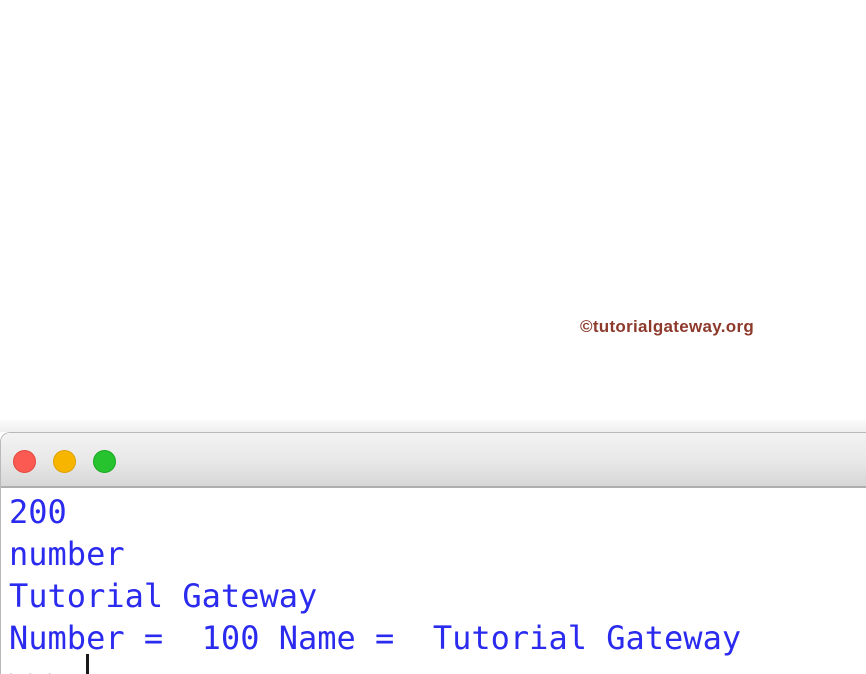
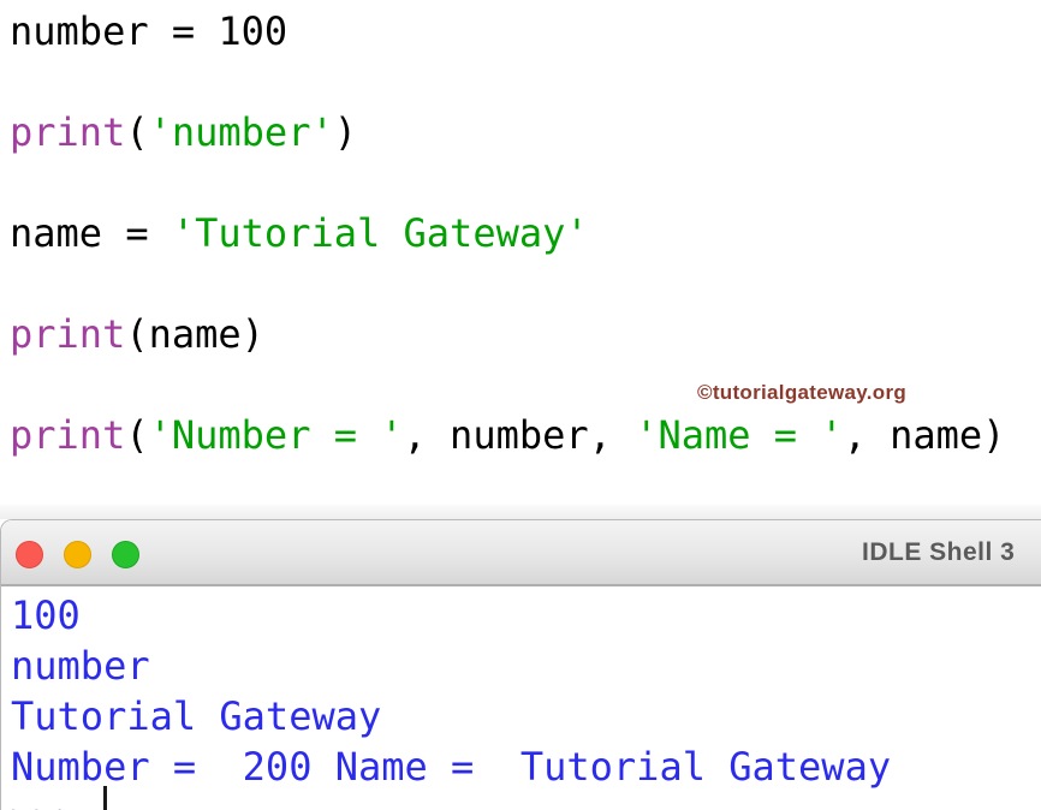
+ number = 100
+ print('number')
+ name = 'Tutorial Gateway'
+ print(name)
+ print('Number = ', number, 'Name = ', name)
  ©tutorialgateway.org
+ IDLE Shell 3
- 200
+ 100
  number
  Tutorial Gateway
- Number = 100 Name = Tutorial Gateway
+ Number = 200 Name = Tutorial Gateway
